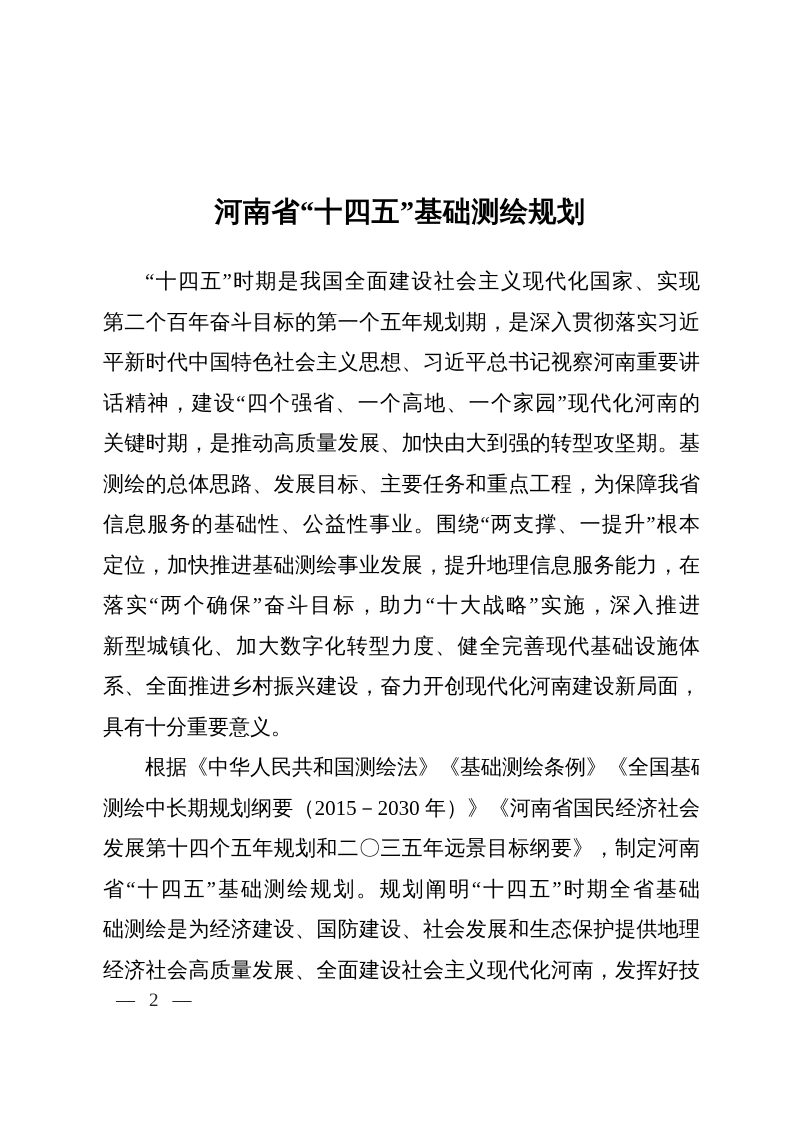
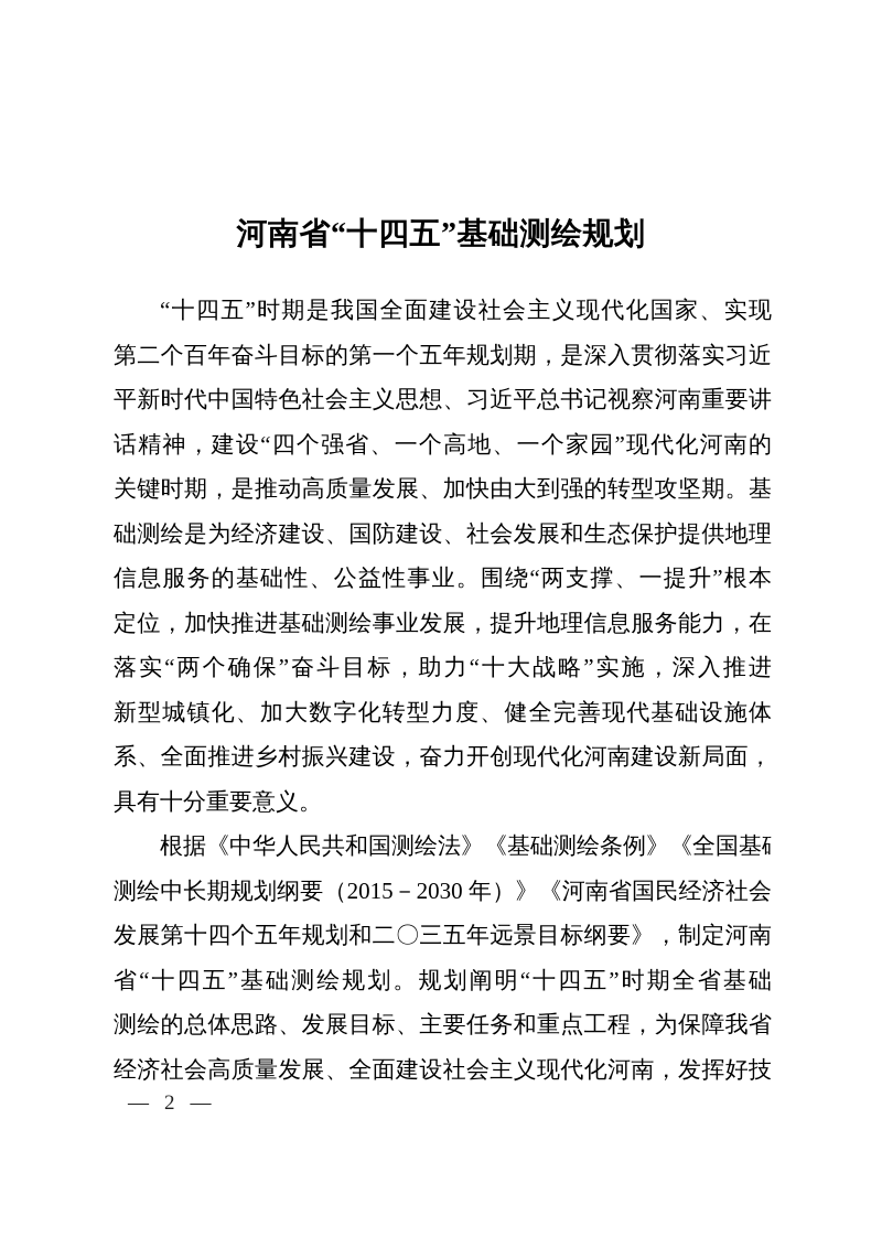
  河南省“十四五”基础测绘规划
  “十四五”时期是我国全面建设社会主义现代化国家、实现
  第二个百年奋斗目标的第一个五年规划期，是深入贯彻落实习近
  平新时代中国特色社会主义思想、习近平总书记视察河南重要讲
  话精神，建设“四个强省、一个高地、一个家园”现代化河南的
  关键时期，是推动高质量发展、加快由大到强的转型攻坚期。基
- 测绘的总体思路、发展目标、主要任务和重点工程，为保障我省
+ 础测绘是为经济建设、国防建设、社会发展和生态保护提供地理
  信息服务的基础性、公益性事业。围绕“两支撑、一提升”根本
  定位，加快推进基础测绘事业发展，提升地理信息服务能力，在
  落实“两个确保”奋斗目标，助力“十大战略”实施，深入推进
  新型城镇化、加大数字化转型力度、健全完善现代基础设施体
  系、全面推进乡村振兴建设，奋力开创现代化河南建设新局面，
  具有十分重要意义。
  根据《中华人民共和国测绘法》《基础测绘条例》《全国基
  测绘中长期规划纲要（2015－2030 年）》《河南省国民经济社会
  发展第十四个五年规划和二〇三五年远景目标纲要》，制定河南
  省“十四五”基础测绘规划。规划阐明“十四五”时期全省基础
- 础测绘是为经济建设、国防建设、社会发展和生态保护提供地理
+ 测绘的总体思路、发展目标、主要任务和重点工程，为保障我省
  经济社会高质量发展、全面建设社会主义现代化河南，发挥好技
  — 2 —
